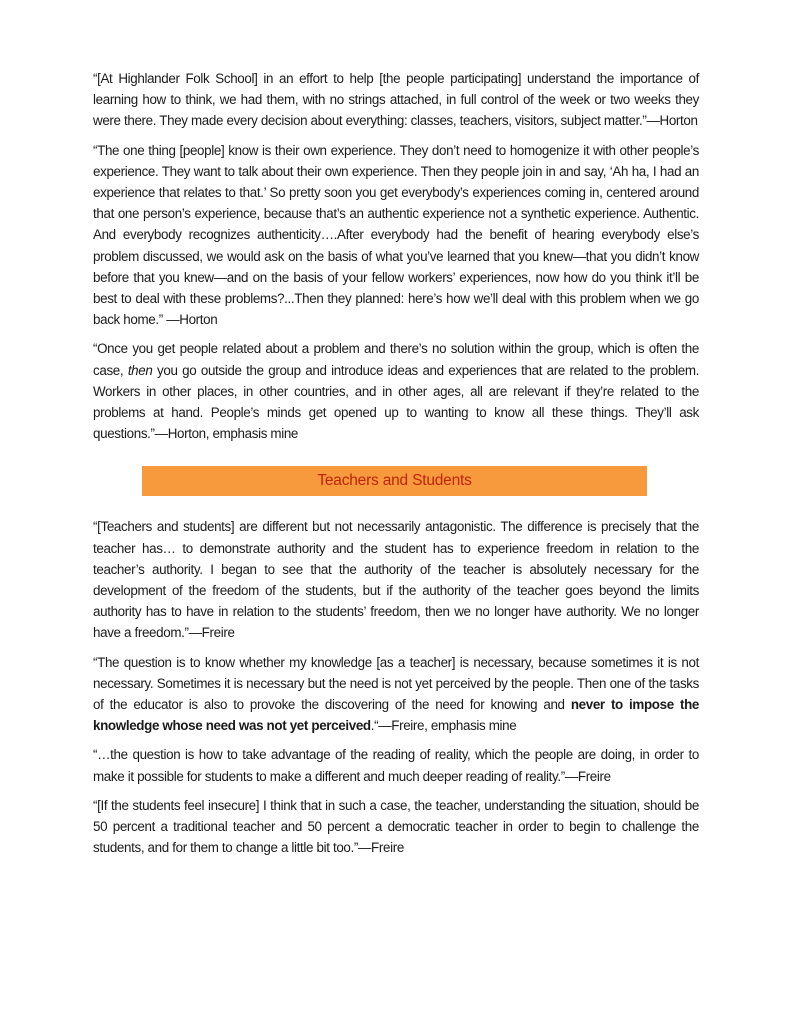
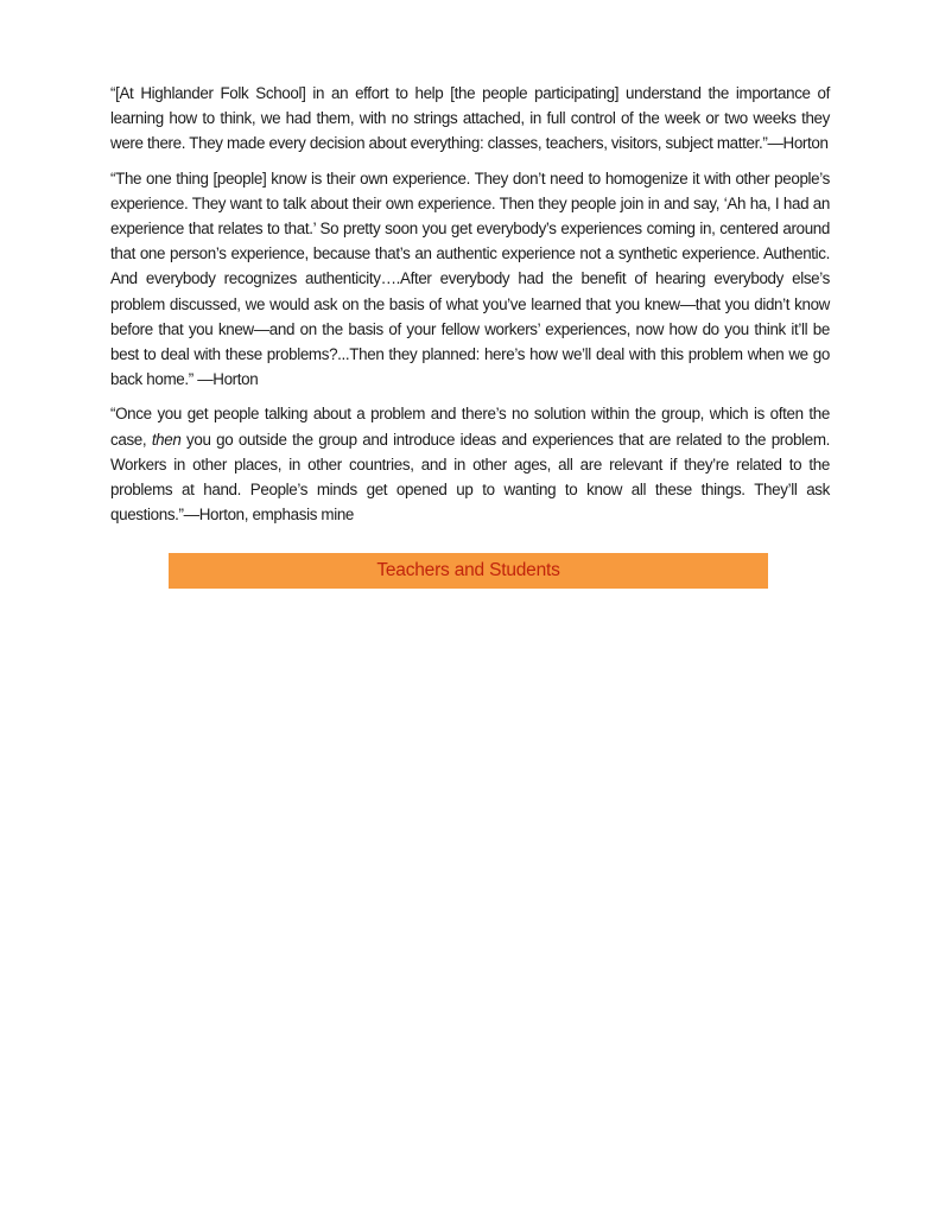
  “[At Highlander Folk School] in an effort to help [the people participating] understand the importance of learning how to think, we had them, with no strings attached, in full control of the week or two weeks they were there. They made every decision about everything: classes, teachers, visitors, subject matter.”—Horton
  “The one thing [people] know is their own experience. They don’t need to homogenize it with other people’s experience. They want to talk about their own experience. Then they people join in and say, ‘Ah ha, I had an experience that relates to that.’ So pretty soon you get everybody’s experiences coming in, centered around that one person’s experience, because that’s an authentic experience not a synthetic experience. Authentic. And everybody recognizes authenticity….After everybody had the benefit of hearing everybody else’s problem discussed, we would ask on the basis of what you’ve learned that you knew—that you didn’t know before that you knew—and on the basis of your fellow workers’ experiences, now how do you think it’ll be best to deal with these problems?...Then they planned: here’s how we’ll deal with this problem when we go back home.” —Horton
- “Once you get people related about a problem and there’s no solution within the group, which is often the case, then you go outside the group and introduce ideas and experiences that are related to the problem. Workers in other places, in other countries, and in other ages, all are relevant if they’re related to the problems at hand. People’s minds get opened up to wanting to know all these things. They’ll ask questions.”—Horton, emphasis mine
+ “Once you get people talking about a problem and there’s no solution within the group, which is often the case, then you go outside the group and introduce ideas and experiences that are related to the problem. Workers in other places, in other countries, and in other ages, all are relevant if they’re related to the problems at hand. People’s minds get opened up to wanting to know all these things. They’ll ask questions.”—Horton, emphasis mine
  Teachers and Students
- “[Teachers and students] are different but not necessarily antagonistic. The difference is precisely that the teacher has… to demonstrate authority and the student has to experience freedom in relation to the teacher’s authority. I began to see that the authority of the teacher is absolutely necessary for the development of the freedom of the students, but if the authority of the teacher goes beyond the limits authority has to have in relation to the students’ freedom, then we no longer have authority. We no longer have a freedom.”—Freire
- “The question is to know whether my knowledge [as a teacher] is necessary, because sometimes it is not necessary. Sometimes it is necessary but the need is not yet perceived by the people. Then one of the tasks of the educator is also to provoke the discovering of the need for knowing and never to impose the knowledge whose need was not yet perceived.“—Freire, emphasis mine
- “…the question is how to take advantage of the reading of reality, which the people are doing, in order to make it possible for students to make a different and much deeper reading of reality.”—Freire
- “[If the students feel insecure] I think that in such a case, the teacher, understanding the situation, should be 50 percent a traditional teacher and 50 percent a democratic teacher in order to begin to challenge the students, and for them to change a little bit too.”—Freire
